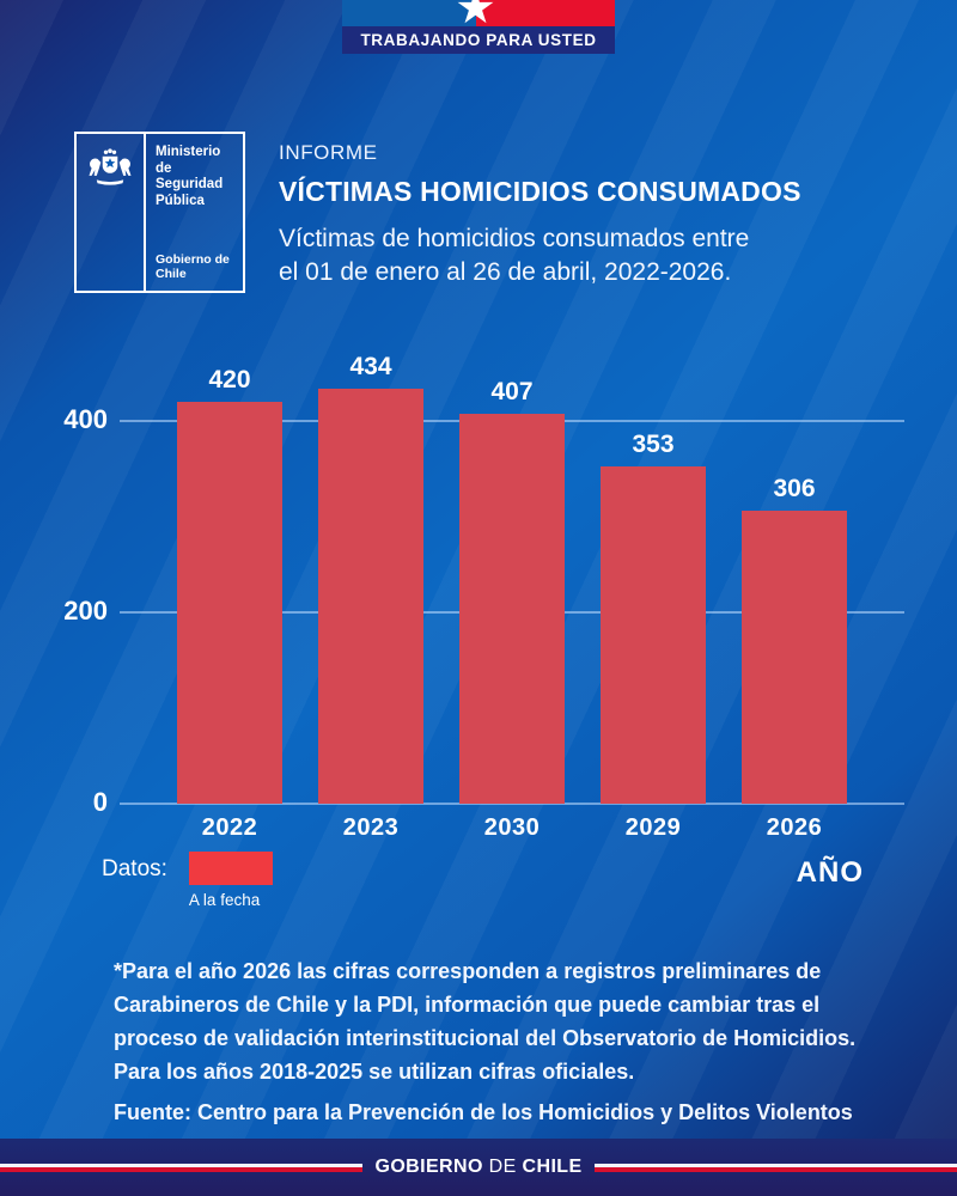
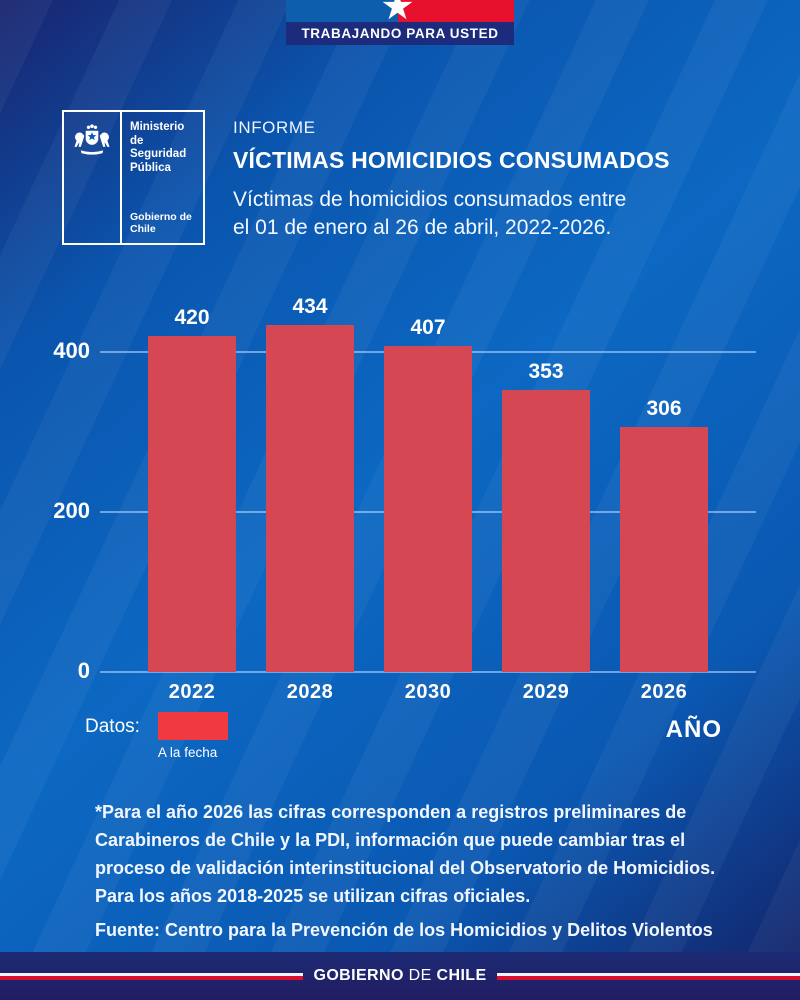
  TRABAJANDO PARA USTED
  Ministerio
  de Seguridad
  Pública
  Gobierno de Chile
  INFORME
  VÍCTIMAS HOMICIDIOS CONSUMADOS
  Víctimas de homicidios consumados entre
  el 01 de enero al 26 de abril, 2022-2026.
  0
  200
  400
  420
  2022
  434
- 2023
+ 2028
  407
  2030
  353
  2029
  306
  2026
  Datos:
  A la fecha
  AÑO
  *Para el año 2026 las cifras corresponden a registros preliminares de
  Carabineros de Chile y la PDI, información que puede cambiar tras el
  proceso de validación interinstitucional del Observatorio de Homicidios.
  Para los años 2018-2025 se utilizan cifras oficiales.
  Fuente: Centro para la Prevención de los Homicidios y Delitos Violentos
  GOBIERNO DE CHILE
